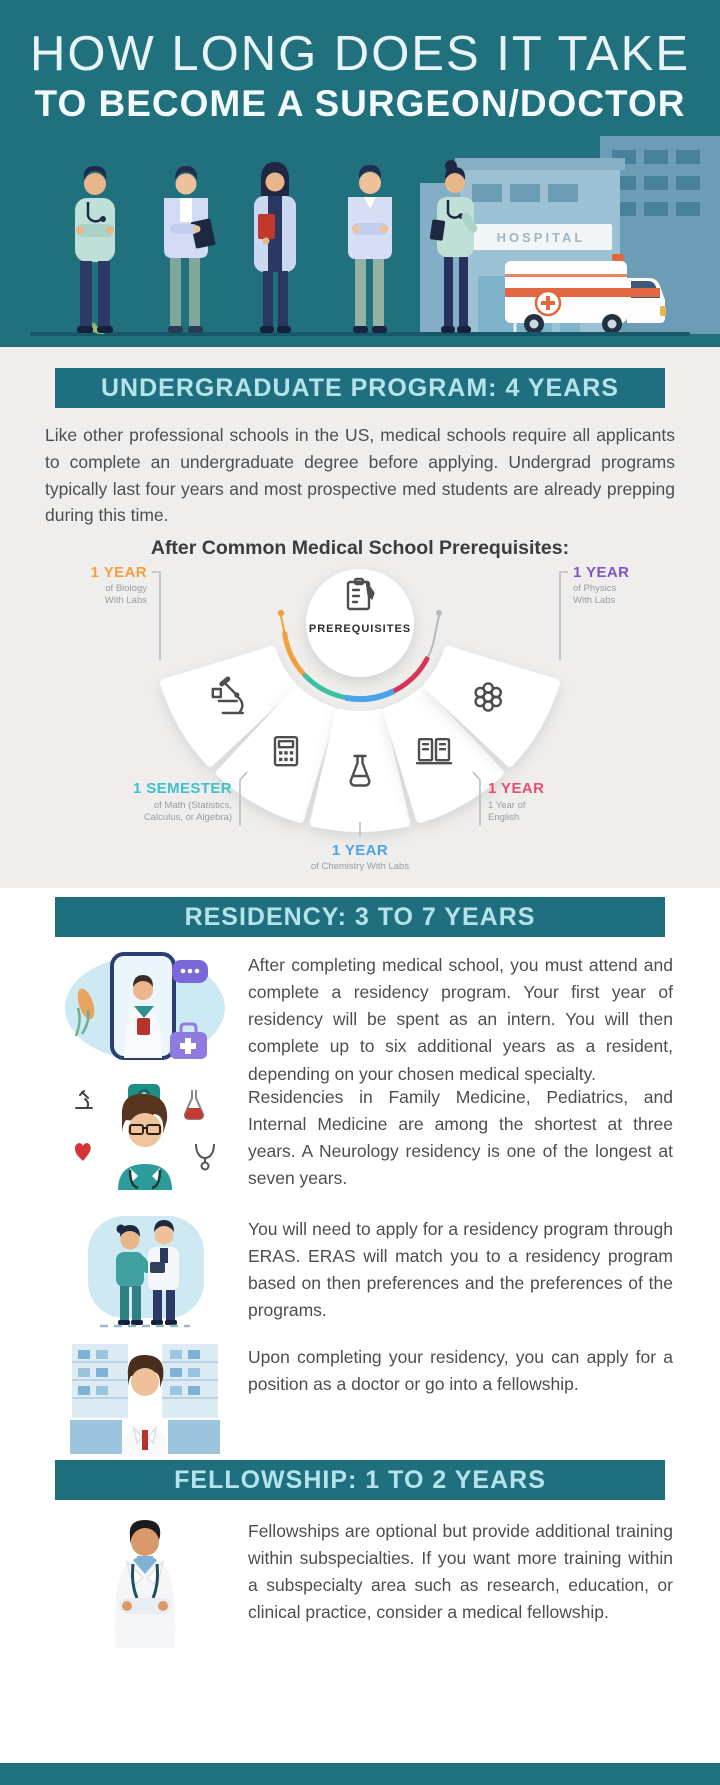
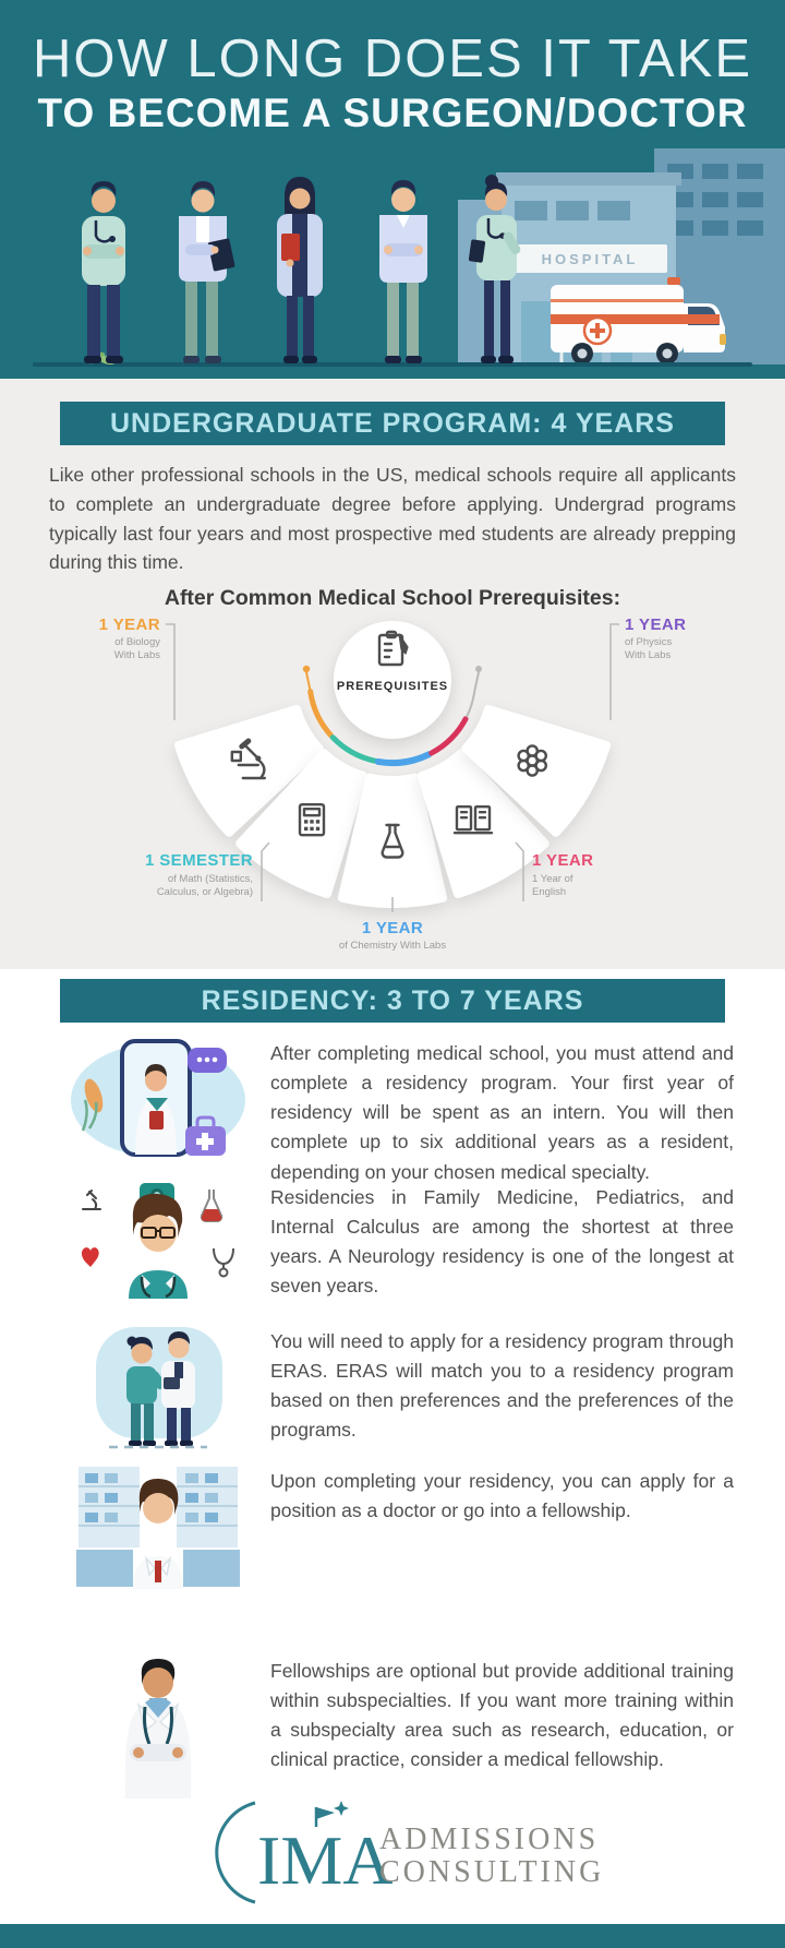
  HOW LONG DOES IT TAKE
  TO BECOME A SURGEON/DOCTOR
  HOSPITAL
  UNDERGRADUATE PROGRAM: 4 YEARS
  Like other professional schools in the US, medical schools require all applicants to complete an undergraduate degree before applying. Undergrad programs typically last four years and most prospective med students are already prepping during this time.
  After Common Medical School Prerequisites:
  PREREQUISITES
  1 YEAR
  of Biology
  With Labs
  1 YEAR
  of Physics
  With Labs
  1 SEMESTER
  of Math (Statistics,
  Calculus, or Algebra)
  1 YEAR
  1 Year of
  English
  1 YEAR
  of Chemistry With Labs
  RESIDENCY: 3 TO 7 YEARS
  After completing medical school, you must attend and complete a residency program. Your first year of residency will be spent as an intern. You will then complete up to six additional years as a resident, depending on your chosen medical specialty.
- Residencies in Family Medicine, Pediatrics, and Internal Medicine are among the shortest at three years. A Neurology residency is one of the longest at seven years.
+ Residencies in Family Medicine, Pediatrics, and Internal Calculus are among the shortest at three years. A Neurology residency is one of the longest at seven years.
  You will need to apply for a residency program through ERAS. ERAS will match you to a residency program based on then preferences and the preferences of the programs.
  Upon completing your residency, you can apply for a position as a doctor or go into a fellowship.
- FELLOWSHIP: 1 TO 2 YEARS
  Fellowships are optional but provide additional training within subspecialties. If you want more training within a subspecialty area such as research, education, or clinical practice, consider a medical fellowship.
+ IMA
+ ADMISSIONS
+ CONSULTING
